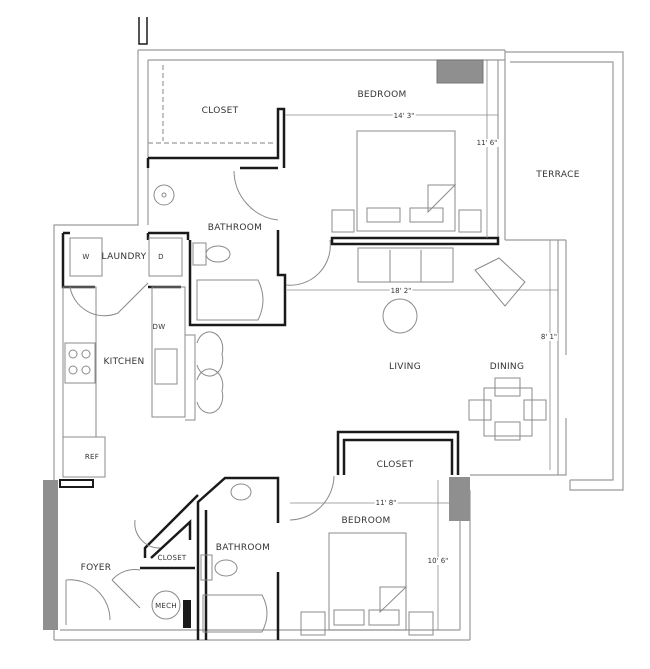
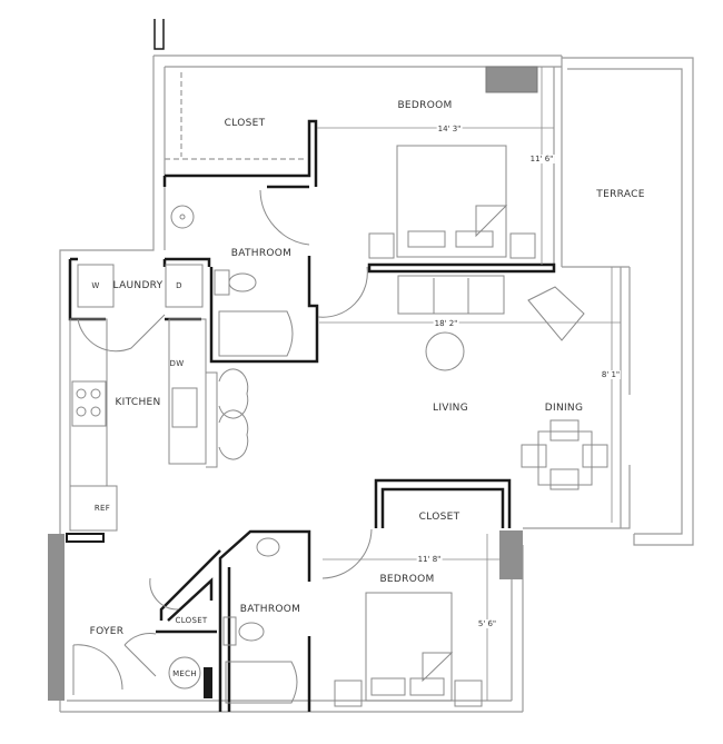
  CLOSET
  BEDROOM
  TERRACE
  BATHROOM
  LAUNDRY
  W
  D
  DW
  KITCHEN
  REF
  LIVING
  DINING
  CLOSET
  BEDROOM
  BATHROOM
  CLOSET
  FOYER
  MECH
  14' 3"
  11' 6"
  18' 2"
  8' 1"
  11' 8"
- 10' 6"
+ 5' 6"
